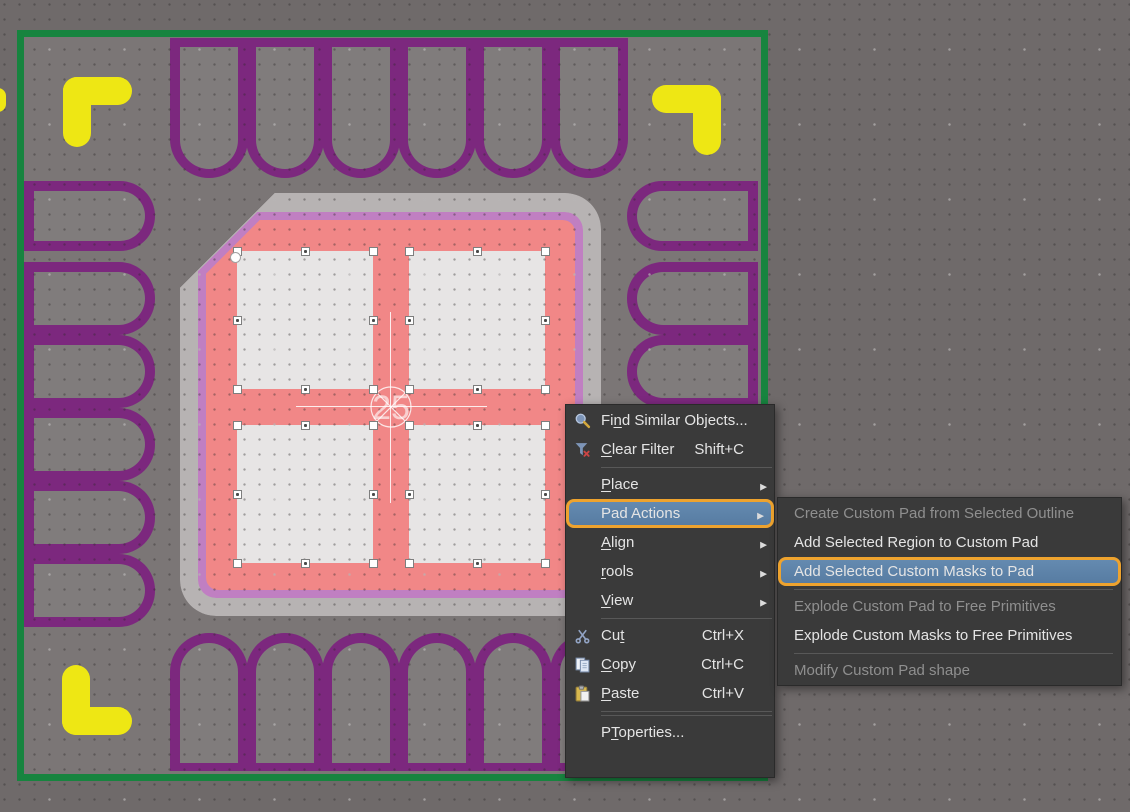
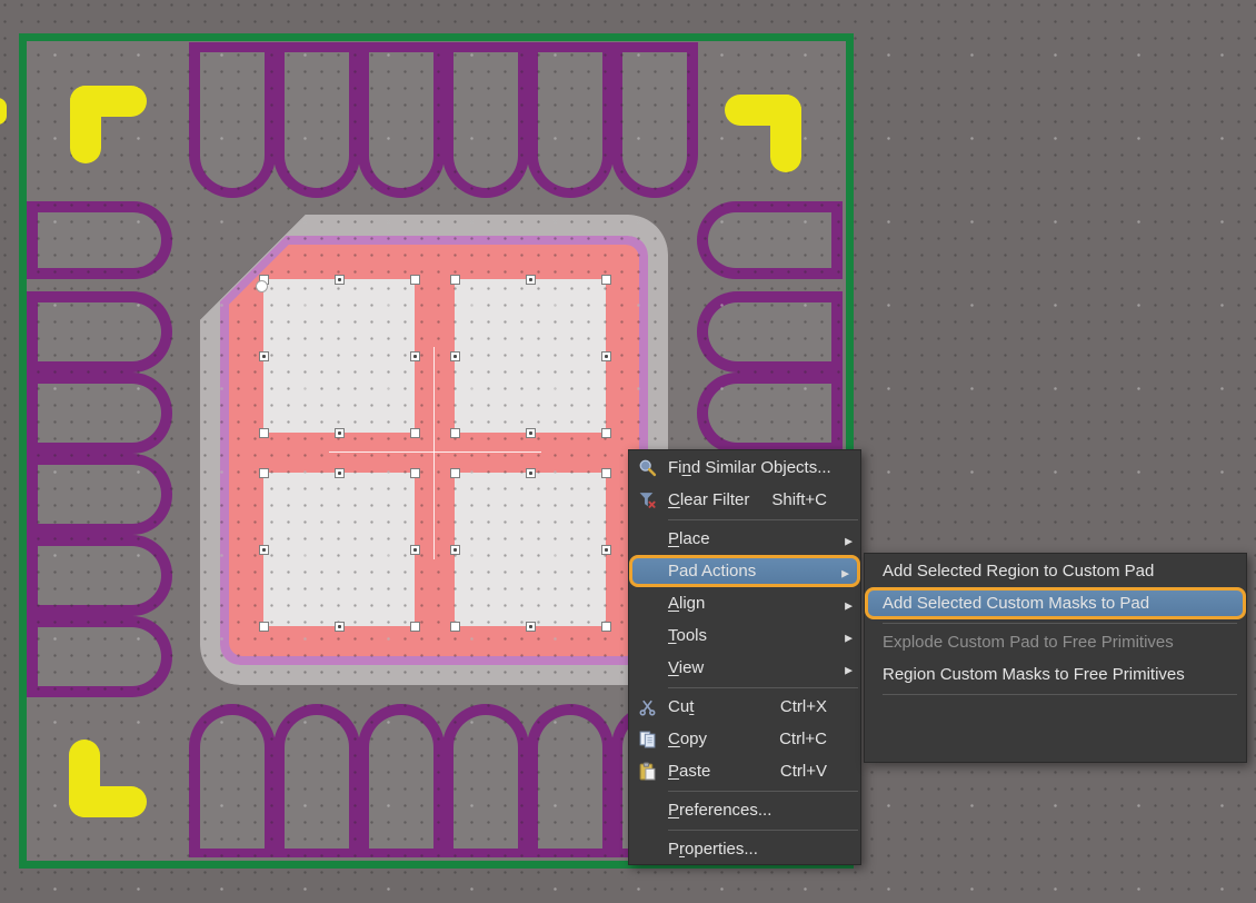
- 25
  Find Similar Objects...
  Clear Filter
  Shift+C
  Place
  Pad Actions
  Align
- rools
+ Tools
  View
  Cut
  Ctrl+X
  Copy
  Ctrl+C
  Paste
  Ctrl+V
+ Preferences...
- PToperties...
+ Properties...
- Create Custom Pad from Selected Outline
  Add Selected Region to Custom Pad
  Add Selected Custom Masks to Pad
  Explode Custom Pad to Free Primitives
- Explode Custom Masks to Free Primitives
+ Region Custom Masks to Free Primitives
- Modify Custom Pad shape
